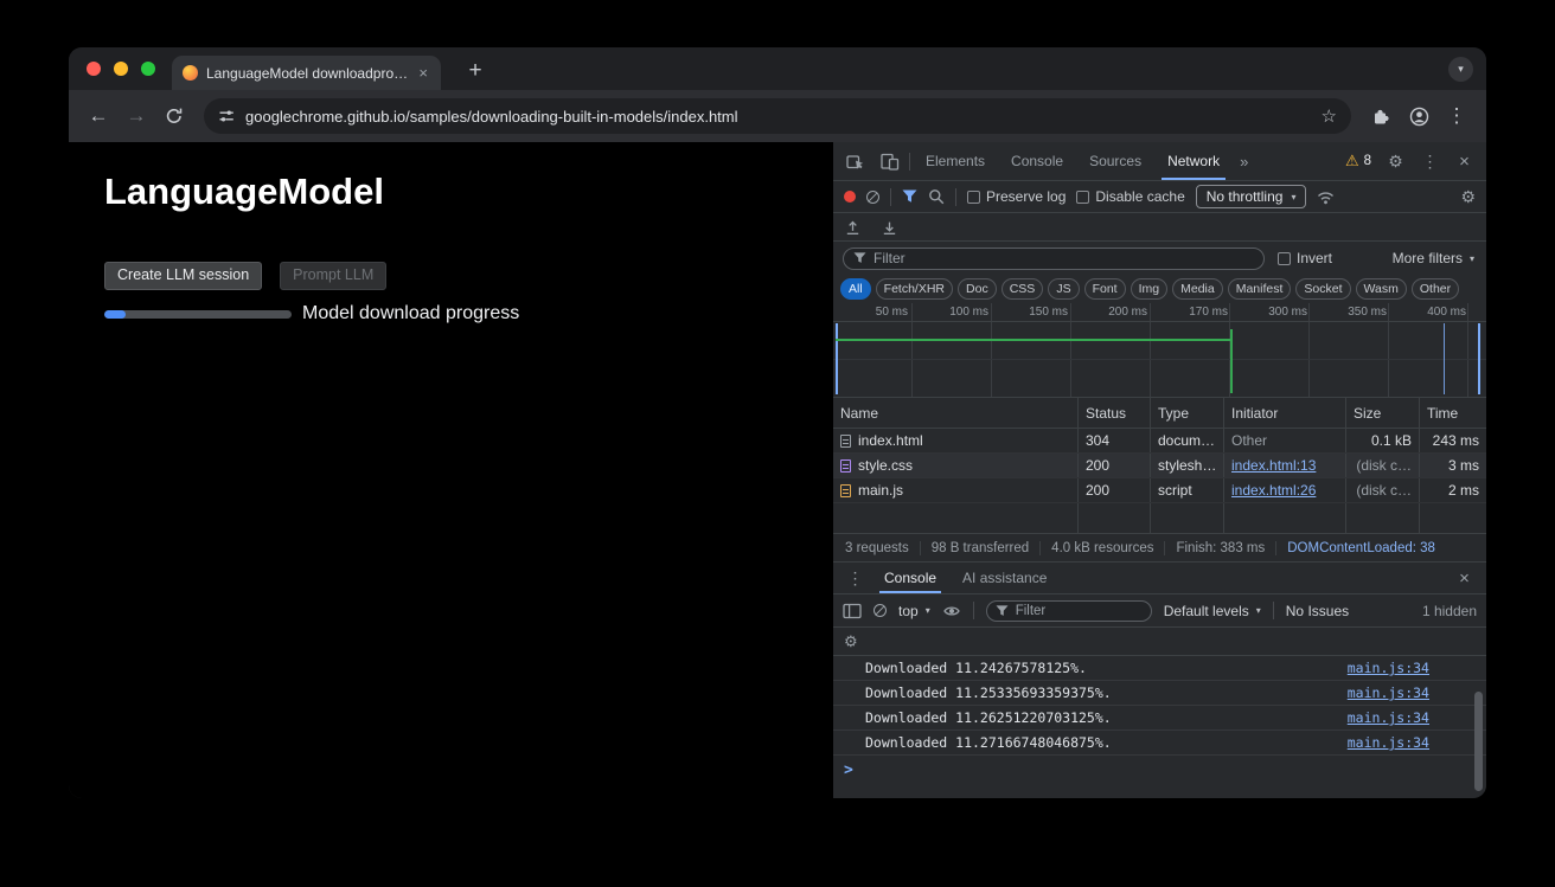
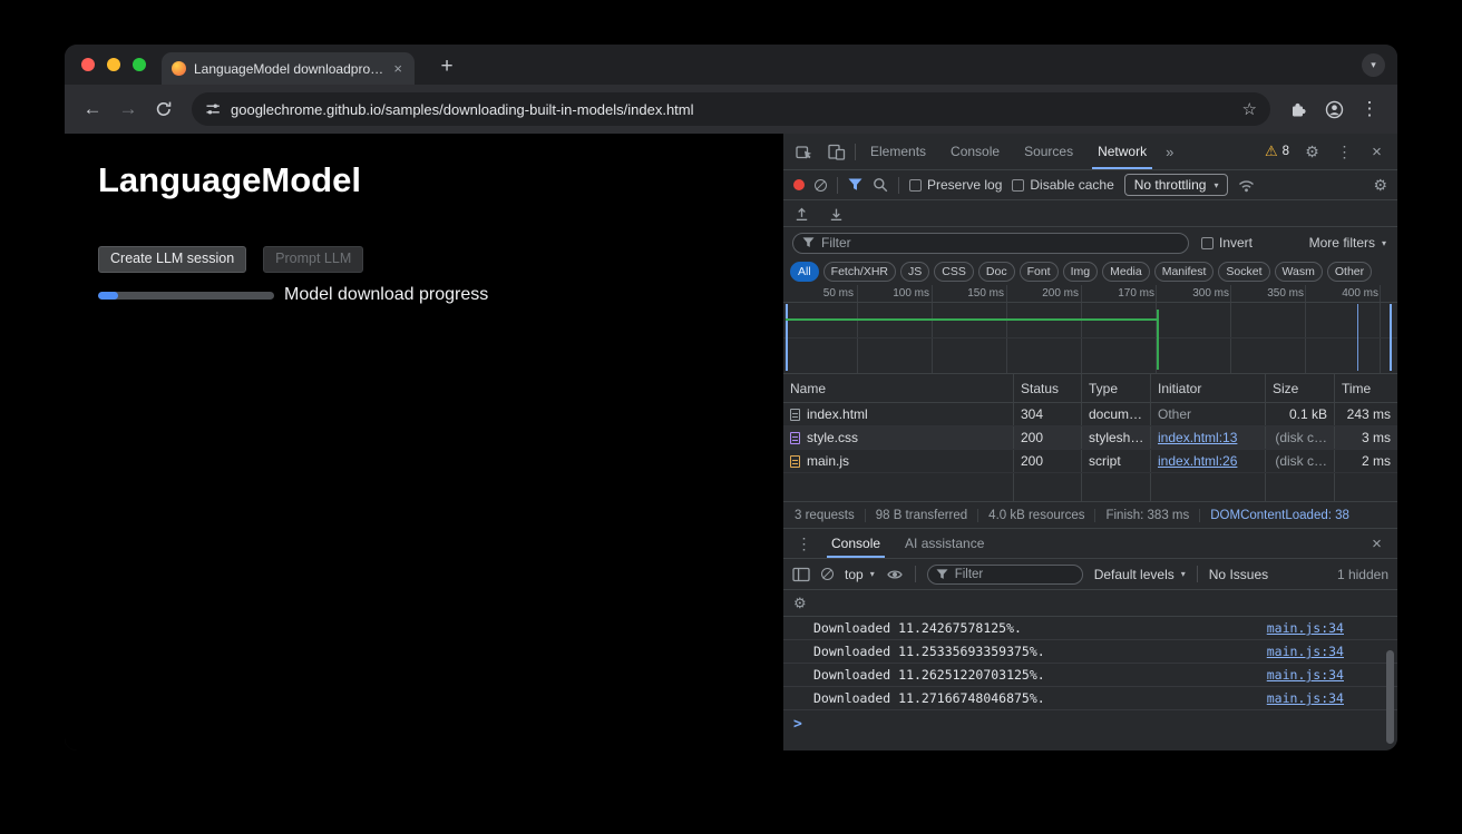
  LanguageModel downloadpro…
  ×
  +
  ▾
  ←
  →
  googlechrome.github.io/samples/downloading-built-in-models/index.html
  ☆
  ⋮
  LanguageModel
  Create LLM session
  Prompt LLM
  Model download progress
  Elements
  Console
  Sources
  Network
  »
  ⚠
  8
  ⚙
  ⋮
  ×
  Preserve log
  Disable cache
  No throttling
  ▾
  ⚙
  Filter
  Invert
  More filters
  ▾
  All
  Fetch/XHR
- Doc
+ JS
  CSS
- JS
+ Doc
  Font
  Img
  Media
  Manifest
  Socket
  Wasm
  Other
  50 ms
  100 ms
  150 ms
  200 ms
  170 ms
  300 ms
  350 ms
  400 ms
  Name
  Status
  Type
  Initiator
  Size
  Time
  index.html
  304
  docum…
  Other
  0.1 kB
  243 ms
  style.css
  200
  stylesh…
  index.html:13
  (disk c…
  3 ms
  main.js
  200
  script
  index.html:26
  (disk c…
  2 ms
  3 requests
  98 B transferred
  4.0 kB resources
  Finish: 383 ms
  DOMContentLoaded: 38
  ⋮
  Console
  AI assistance
  ×
  top
  ▾
  Filter
  Default levels
  ▾
  No Issues
  1 hidden
  ⚙
  Downloaded 11.24267578125%.
  main.js:34
  Downloaded 11.25335693359375%.
  main.js:34
  Downloaded 11.26251220703125%.
  main.js:34
  Downloaded 11.27166748046875%.
  main.js:34
  >
